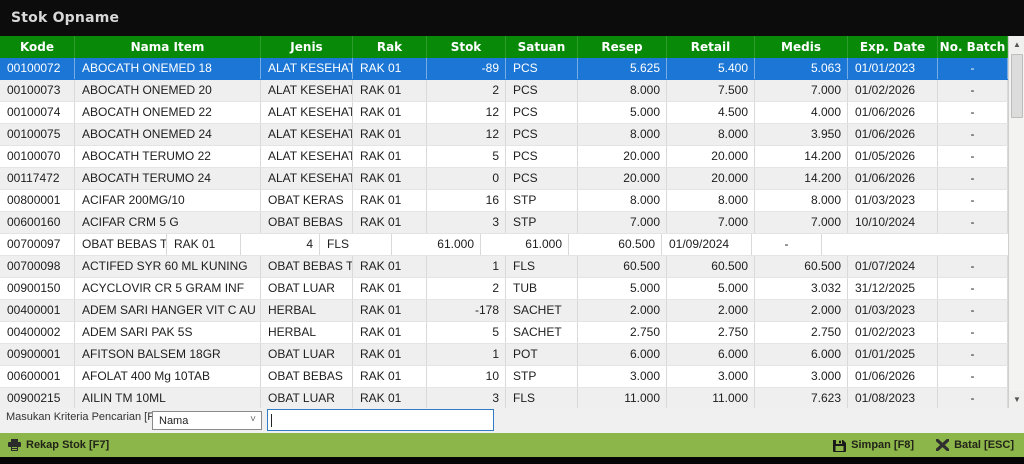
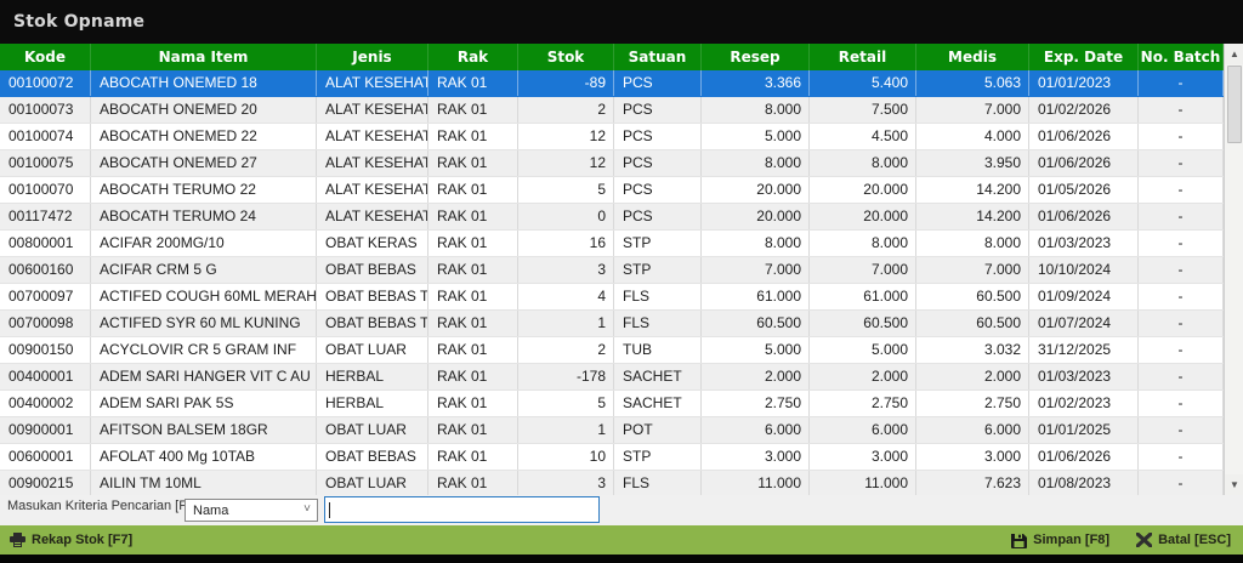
  Stok Opname
  Kode
  Nama Item
  Jenis
  Rak
  Stok
  Satuan
  Resep
  Retail
  Medis
  Exp. Date
  No. Batch
  00100072
  ABOCATH ONEMED 18
  ALAT KESEHAT
  RAK 01
  -89
  PCS
- 5.625
+ 3.366
  5.400
  5.063
  01/01/2023
  -
  00100073
  ABOCATH ONEMED 20
  ALAT KESEHAT
  RAK 01
  2
  PCS
  8.000
  7.500
  7.000
  01/02/2026
  -
  00100074
  ABOCATH ONEMED 22
  ALAT KESEHAT
  RAK 01
  12
  PCS
  5.000
  4.500
  4.000
  01/06/2026
  -
  00100075
- ABOCATH ONEMED 24
+ ABOCATH ONEMED 27
  ALAT KESEHAT
  RAK 01
  12
  PCS
  8.000
  8.000
  3.950
  01/06/2026
  -
  00100070
  ABOCATH TERUMO 22
  ALAT KESEHAT
  RAK 01
  5
  PCS
  20.000
  20.000
  14.200
  01/05/2026
  -
  00117472
  ABOCATH TERUMO 24
  ALAT KESEHAT
  RAK 01
  0
  PCS
  20.000
  20.000
  14.200
  01/06/2026
  -
  00800001
  ACIFAR 200MG/10
  OBAT KERAS
  RAK 01
  16
  STP
  8.000
  8.000
  8.000
  01/03/2023
  -
  00600160
  ACIFAR CRM 5 G
  OBAT BEBAS
  RAK 01
  3
  STP
  7.000
  7.000
  7.000
  10/10/2024
  -
  00700097
+ ACTIFED COUGH 60ML MERAH
  OBAT BEBAS T
  RAK 01
  4
  FLS
  61.000
  61.000
  60.500
  01/09/2024
  -
  00700098
  ACTIFED SYR 60 ML KUNING
  OBAT BEBAS T
  RAK 01
  1
  FLS
  60.500
  60.500
  60.500
  01/07/2024
  -
  00900150
  ACYCLOVIR CR 5 GRAM INF
  OBAT LUAR
  RAK 01
  2
  TUB
  5.000
  5.000
  3.032
  31/12/2025
  -
  00400001
  ADEM SARI HANGER VIT C AU
  HERBAL
  RAK 01
  -178
  SACHET
  2.000
  2.000
  2.000
  01/03/2023
  -
  00400002
  ADEM SARI PAK 5S
  HERBAL
  RAK 01
  5
  SACHET
  2.750
  2.750
  2.750
  01/02/2023
  -
  00900001
  AFITSON BALSEM 18GR
  OBAT LUAR
  RAK 01
  1
  POT
  6.000
  6.000
  6.000
  01/01/2025
  -
  00600001
  AFOLAT 400 Mg 10TAB
  OBAT BEBAS
  RAK 01
  10
  STP
  3.000
  3.000
  3.000
  01/06/2026
  -
  00900215
  AILIN TM 10ML
  OBAT LUAR
  RAK 01
  3
  FLS
  11.000
  11.000
  7.623
  01/08/2023
  -
  ▲
  ▼
  Masukan Kriteria Pencarian [F
  Nama
  ˅
  Rekap Stok [F7]
  Simpan [F8]
  Batal [ESC]
